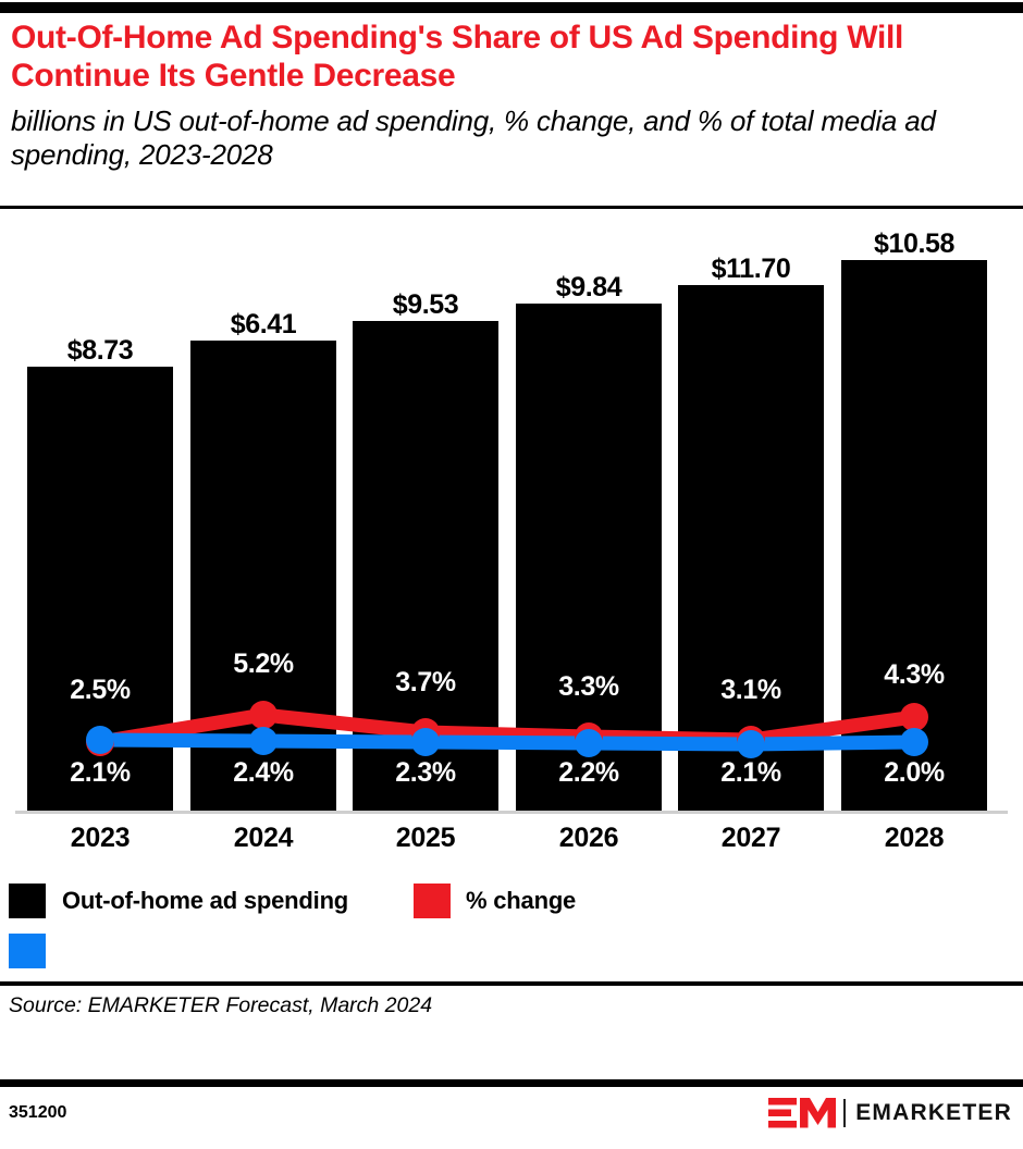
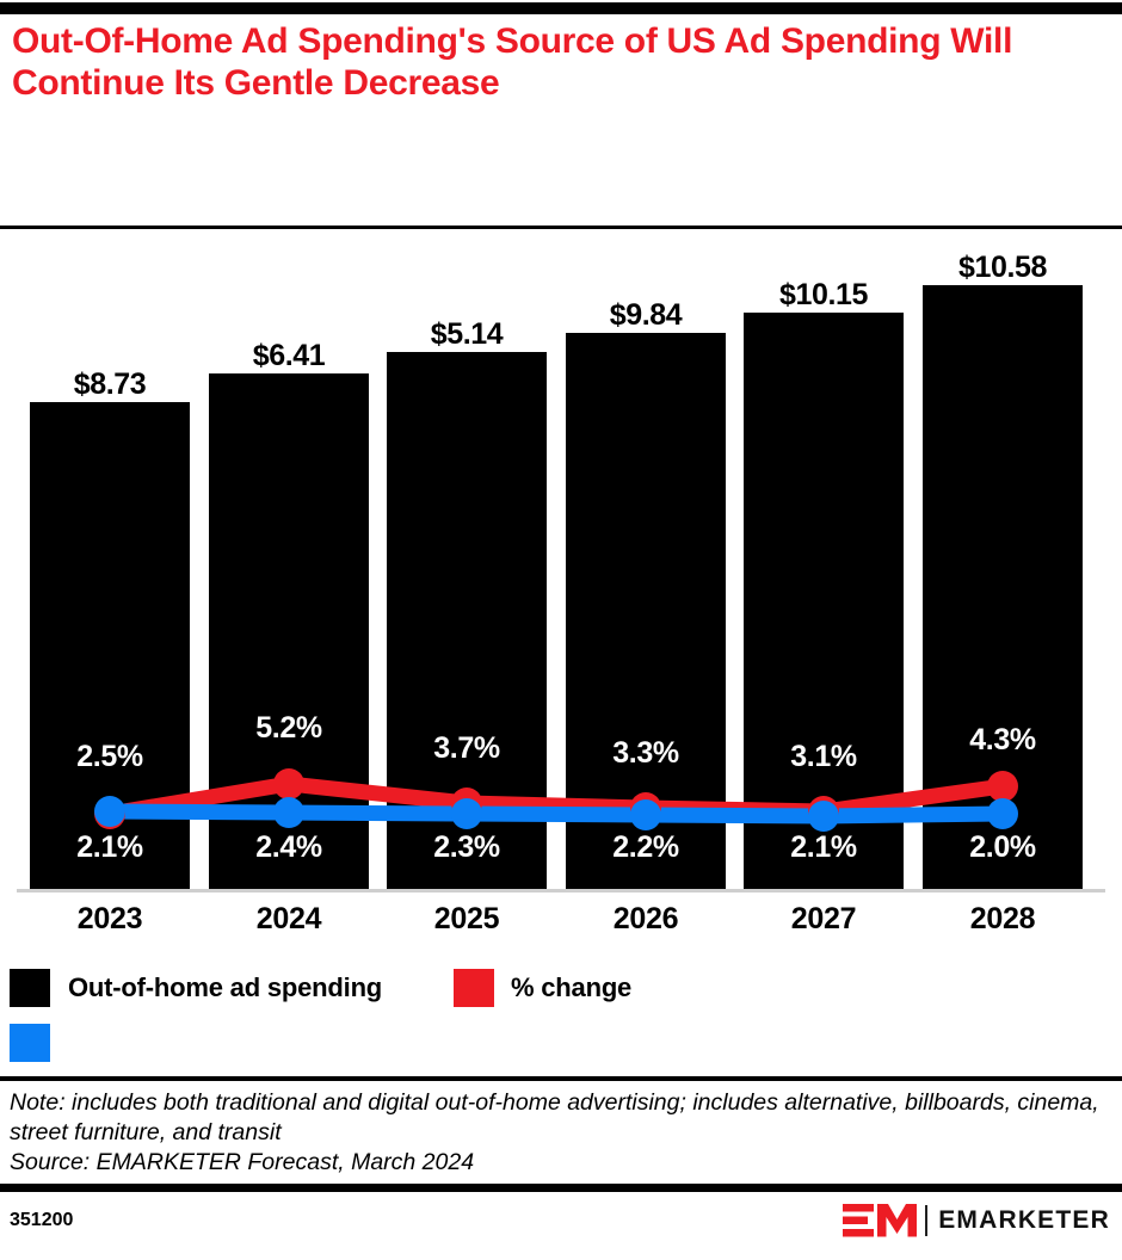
- Out-Of-Home Ad Spending's Share of US Ad Spending Will Continue Its Gentle Decrease
+ Out-Of-Home Ad Spending's Source of US Ad Spending Will Continue Its Gentle Decrease
- billions in US out-of-home ad spending, % change, and % of total media ad spending, 2023-2028
  $8.73
  $6.41
- $9.53
+ $5.14
  $9.84
- $11.70
+ $10.15
  $10.58
  2.5%
  5.2%
  3.7%
  3.3%
  3.1%
  4.3%
  2.1%
  2.4%
  2.3%
  2.2%
  2.1%
  2.0%
  2023
  2024
  2025
  2026
  2027
  2028
  Out-of-home ad spending
  % change
+ Note: includes both traditional and digital out-of-home advertising; includes alternative, billboards, cinema, street furniture, and transit
  Source: EMARKETER Forecast, March 2024
  351200
  EMARKETER
